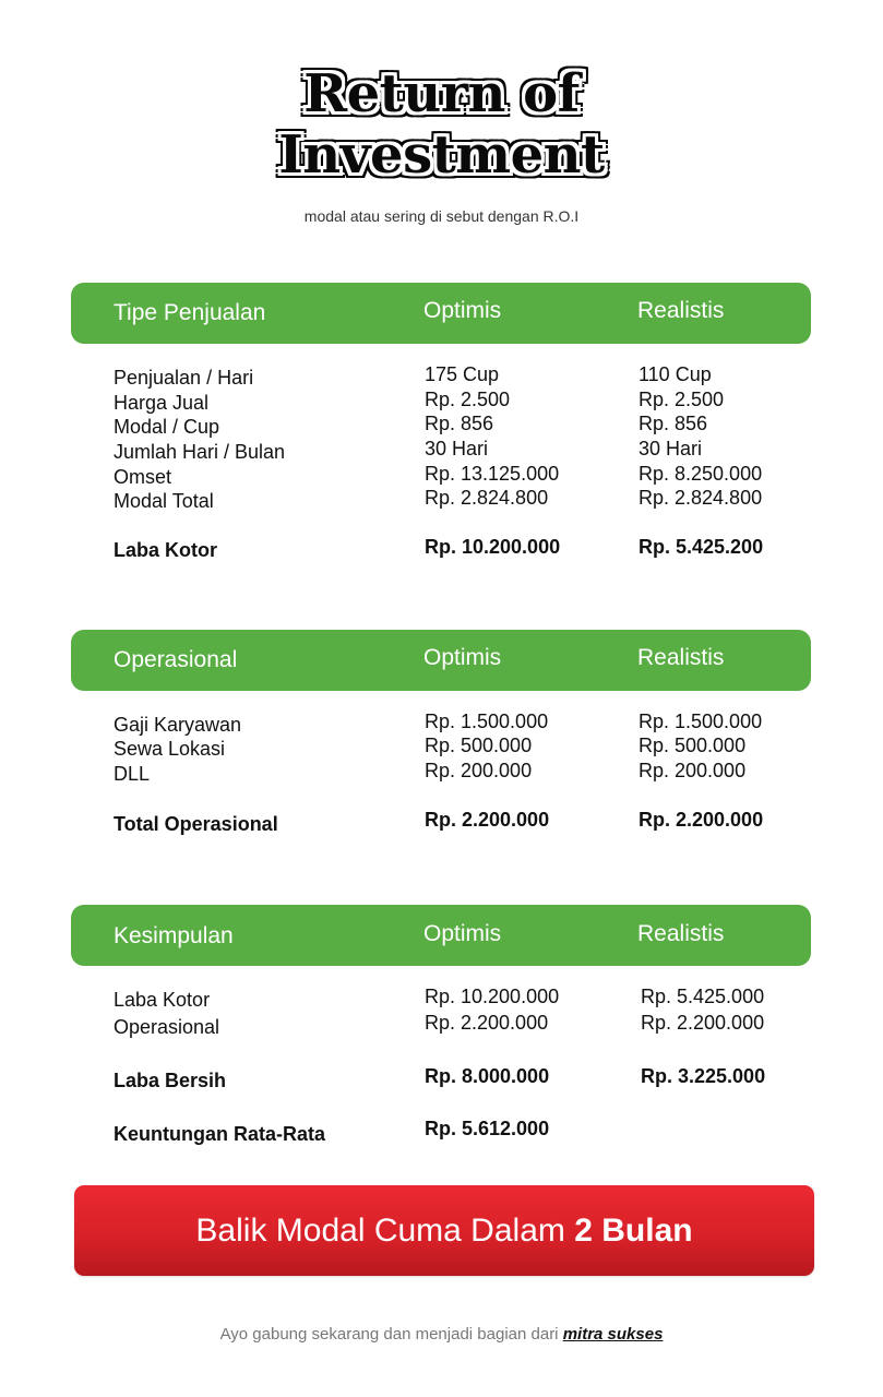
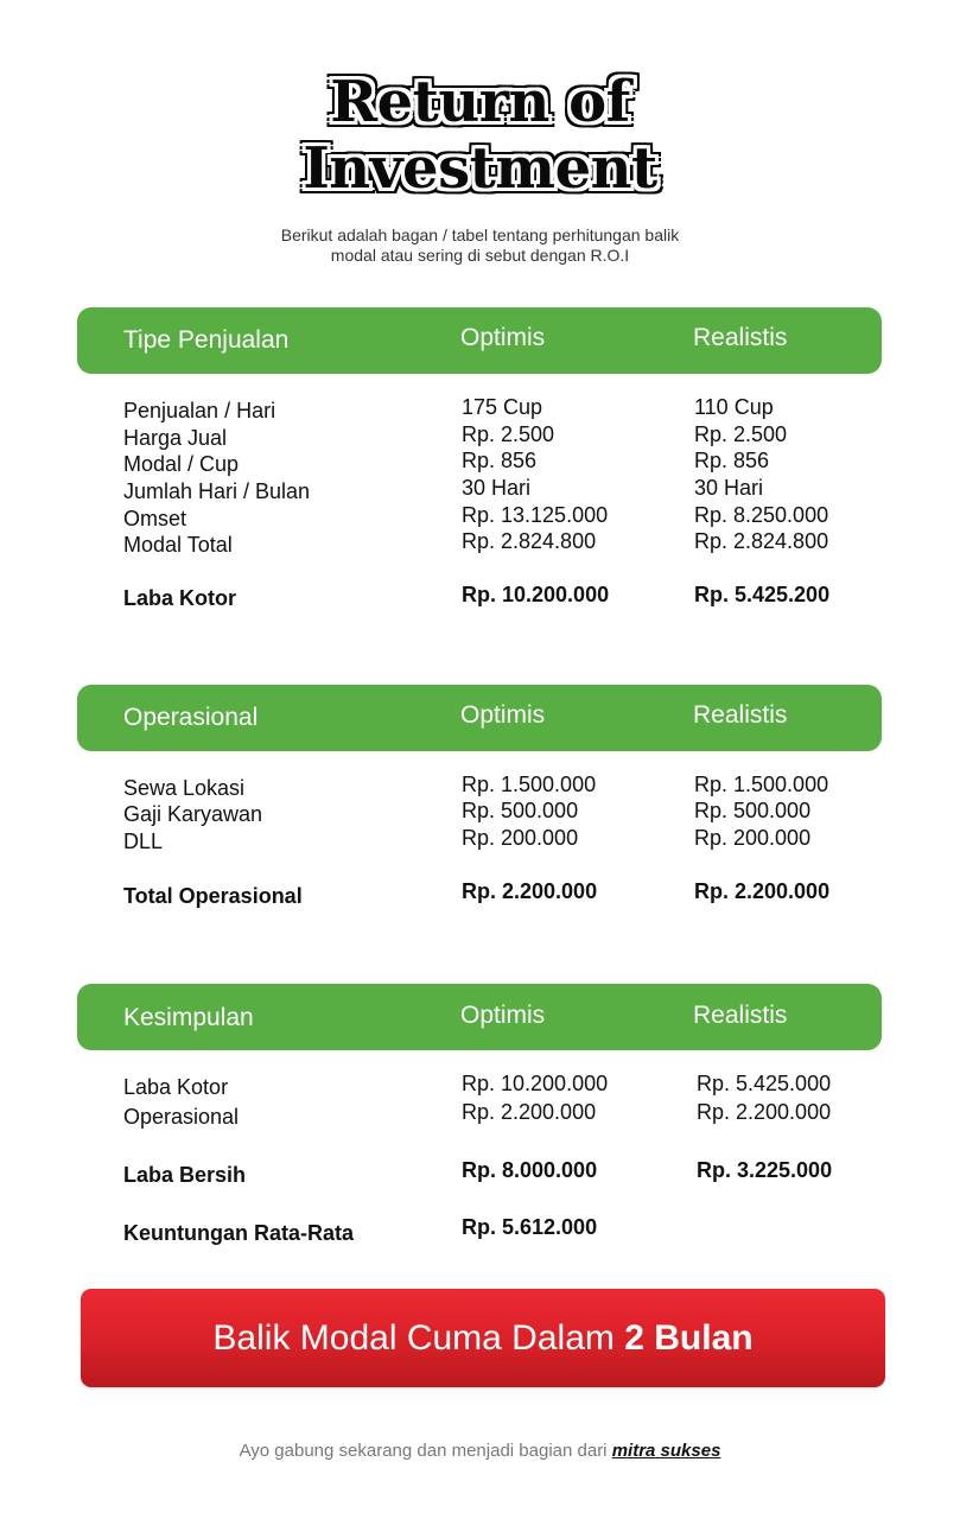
  Return of
  Investment
+ Berikut adalah bagan / tabel tentang perhitungan balik
  modal atau sering di sebut dengan R.O.I
  Tipe Penjualan
  Optimis
  Realistis
  Penjualan / Hari
  175 Cup
  110 Cup
  Harga Jual
  Rp. 2.500
  Rp. 2.500
  Modal / Cup
  Rp. 856
  Rp. 856
  Jumlah Hari / Bulan
  30 Hari
  30 Hari
  Omset
  Rp. 13.125.000
  Rp. 8.250.000
  Modal Total
  Rp. 2.824.800
  Rp. 2.824.800
  Laba Kotor
  Rp. 10.200.000
  Rp. 5.425.200
  Operasional
  Optimis
  Realistis
- Gaji Karyawan
+ Sewa Lokasi
  Rp. 1.500.000
  Rp. 1.500.000
- Sewa Lokasi
+ Gaji Karyawan
  Rp. 500.000
  Rp. 500.000
  DLL
  Rp. 200.000
  Rp. 200.000
  Total Operasional
  Rp. 2.200.000
  Rp. 2.200.000
  Kesimpulan
  Optimis
  Realistis
  Laba Kotor
  Rp. 10.200.000
  Rp. 5.425.000
  Operasional
  Rp. 2.200.000
  Rp. 2.200.000
  Laba Bersih
  Rp. 8.000.000
  Rp. 3.225.000
  Keuntungan Rata-Rata
  Rp. 5.612.000
  Balik Modal Cuma Dalam 2 Bulan
  Ayo gabung sekarang dan menjadi bagian dari mitra sukses
